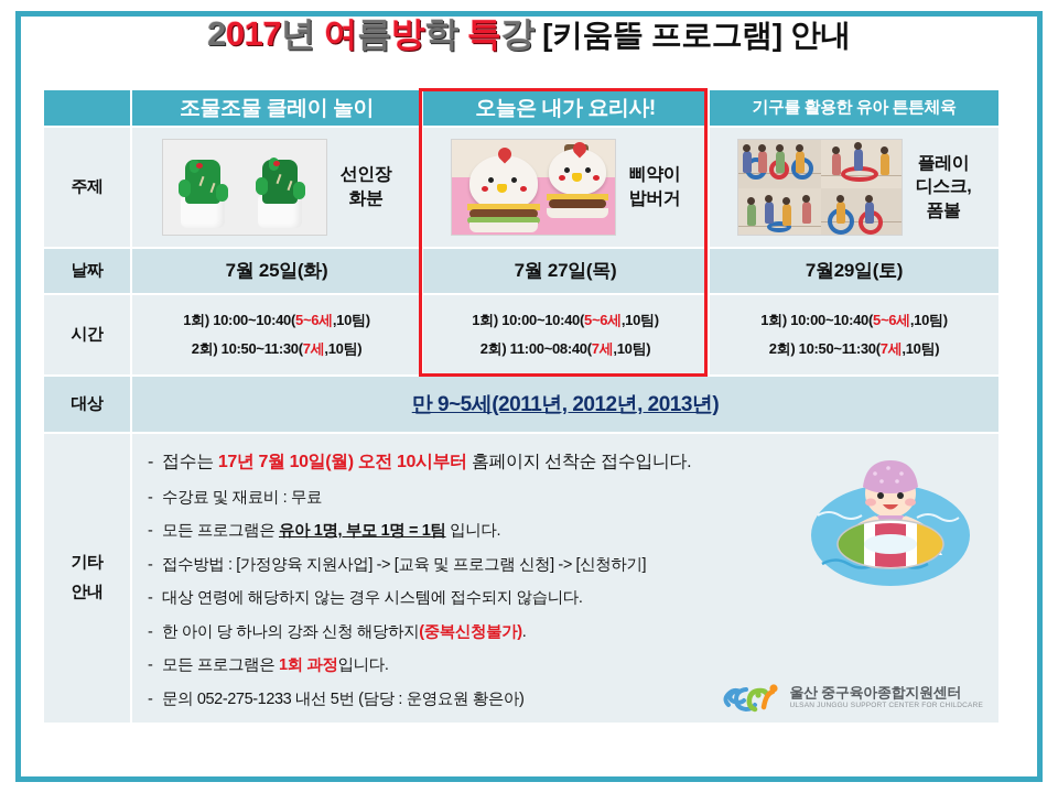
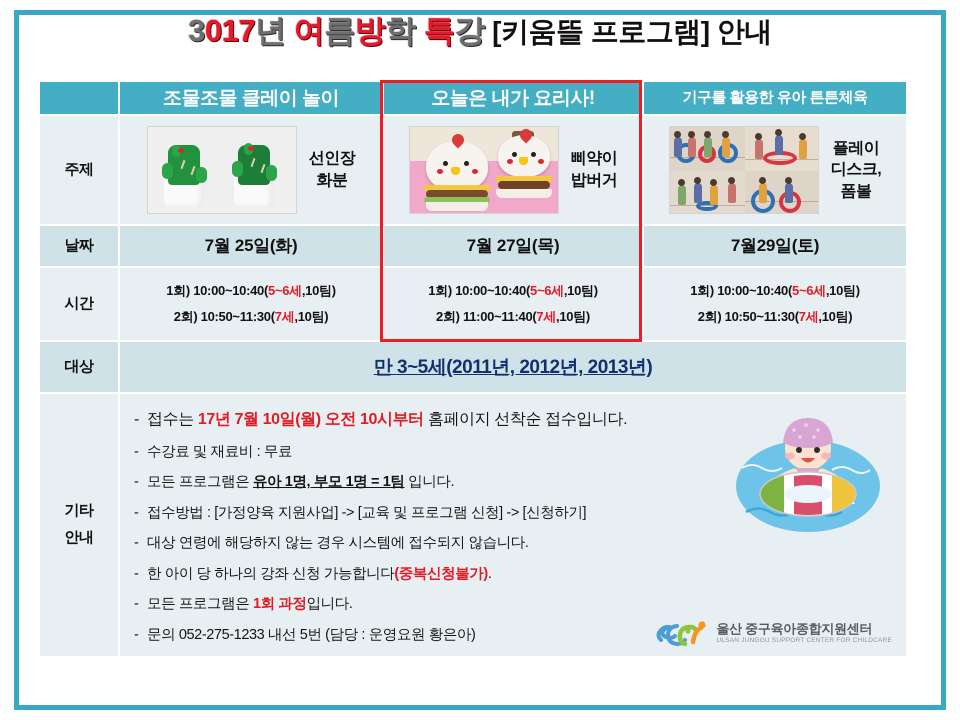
- 2017년 여름방학 특강 [키움뜰 프로그램] 안내
+ 3017년 여름방학 특강 [키움뜰 프로그램] 안내
  	조물조물 클레이 놀이	오늘은 내가 요리사!	기구를 활용한 유아 튼튼체육
  주제	선인장 화분	삐약이 밥버거	플레이 디스크, 폼볼
  날짜	7월 25일(화)	7월 27일(목)	7월29일(토)
- 시간	1회) 10:00~10:40(5~6세,10팀) 2회) 10:50~11:30(7세,10팀)	1회) 10:00~10:40(5~6세,10팀) 2회) 11:00~08:40(7세,10팀)	1회) 10:00~10:40(5~6세,10팀) 2회) 10:50~11:30(7세,10팀)
+ 시간	1회) 10:00~10:40(5~6세,10팀) 2회) 10:50~11:30(7세,10팀)	1회) 10:00~10:40(5~6세,10팀) 2회) 11:00~11:40(7세,10팀)	1회) 10:00~10:40(5~6세,10팀) 2회) 10:50~11:30(7세,10팀)
- 대상	만 9~5세(2011년, 2012년, 2013년)
+ 대상	만 3~5세(2011년, 2012년, 2013년)
- 기타 안내	- 접수는 17년 7월 10일(월) 오전 10시부터 홈페이지 선착순 접수입니다. - 수강료 및 재료비 : 무료 - 모든 프로그램은 유아 1명, 부모 1명 = 1팀 입니다. - 접수방법 : [가정양육 지원사업] -> [교육 및 프로그램 신청] -> [신청하기] - 대상 연령에 해당하지 않는 경우 시스템에 접수되지 않습니다. - 한 아이 당 하나의 강좌 신청 해당하지(중복신청불가). - 모든 프로그램은 1회 과정입니다. - 문의 052-275-1233 내선 5번 (담당 : 운영요원 황은아) 울산 중구육아종합지원센터
+ 기타 안내	- 접수는 17년 7월 10일(월) 오전 10시부터 홈페이지 선착순 접수입니다. - 수강료 및 재료비 : 무료 - 모든 프로그램은 유아 1명, 부모 1명 = 1팀 입니다. - 접수방법 : [가정양육 지원사업] -> [교육 및 프로그램 신청] -> [신청하기] - 대상 연령에 해당하지 않는 경우 시스템에 접수되지 않습니다. - 한 아이 당 하나의 강좌 신청 가능합니다(중복신청불가). - 모든 프로그램은 1회 과정입니다. - 문의 052-275-1233 내선 5번 (담당 : 운영요원 황은아) 울산 중구육아종합지원센터
